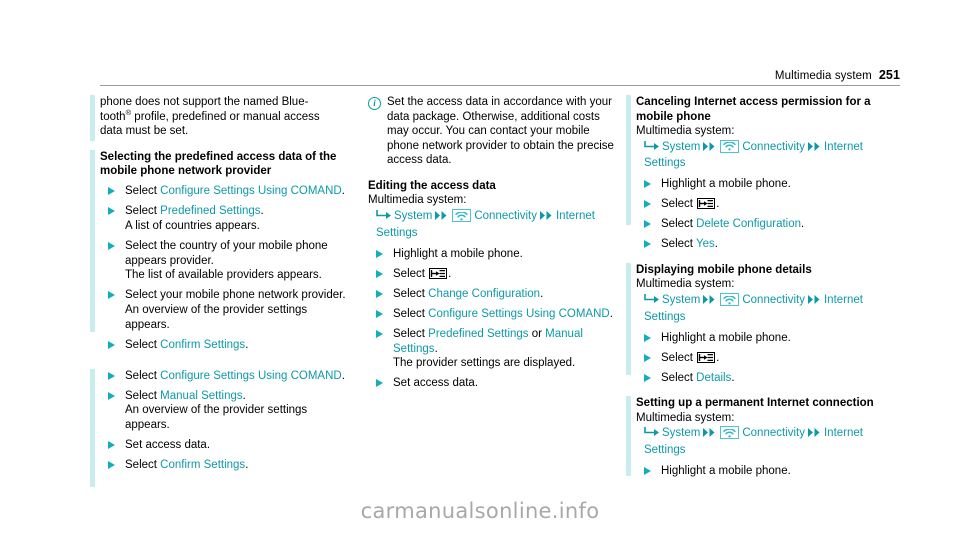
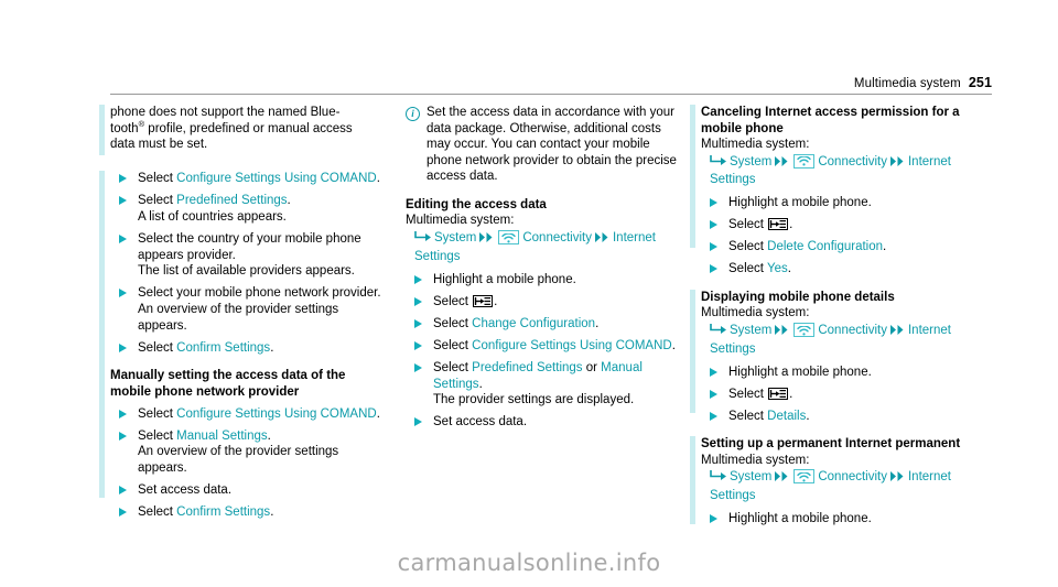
  Multimedia system 251
  phone does not support the named Blue-
  tooth® profile, predefined or manual access
  data must be set.
- Selecting the predefined access data of the mobile phone network provider
  Select Configure Settings Using COMAND.
  Select Predefined Settings.
  A list of countries appears.
  Select the country of your mobile phone appears provider.
  The list of available providers appears.
  Select your mobile phone network provider.
  An overview of the provider settings appears.
  Select Confirm Settings.
+ Manually setting the access data of the mobile phone network provider
  Select Configure Settings Using COMAND.
  Select Manual Settings.
  An overview of the provider settings appears.
  Set access data.
  Select Confirm Settings.
  i
  Set the access data in accordance with your data package. Otherwise, additional costs may occur. You can contact your mobile phone network provider to obtain the precise access data.
  Editing the access data
  Multimedia system:
  System Connectivity Internet Settings
  Highlight a mobile phone.
  Select .
  Select Change Configuration.
  Select Configure Settings Using COMAND.
  Select Predefined Settings or Manual Settings.
  The provider settings are displayed.
  Set access data.
  Canceling Internet access permission for a mobile phone
  Multimedia system:
  System Connectivity Internet Settings
  Highlight a mobile phone.
  Select .
  Select Delete Configuration.
  Select Yes.
  Displaying mobile phone details
  Multimedia system:
  System Connectivity Internet Settings
  Highlight a mobile phone.
  Select .
  Select Details.
- Setting up a permanent Internet connection
+ Setting up a permanent Internet permanent
  Multimedia system:
  System Connectivity Internet Settings
  Highlight a mobile phone.
  carmanualsonline.info
